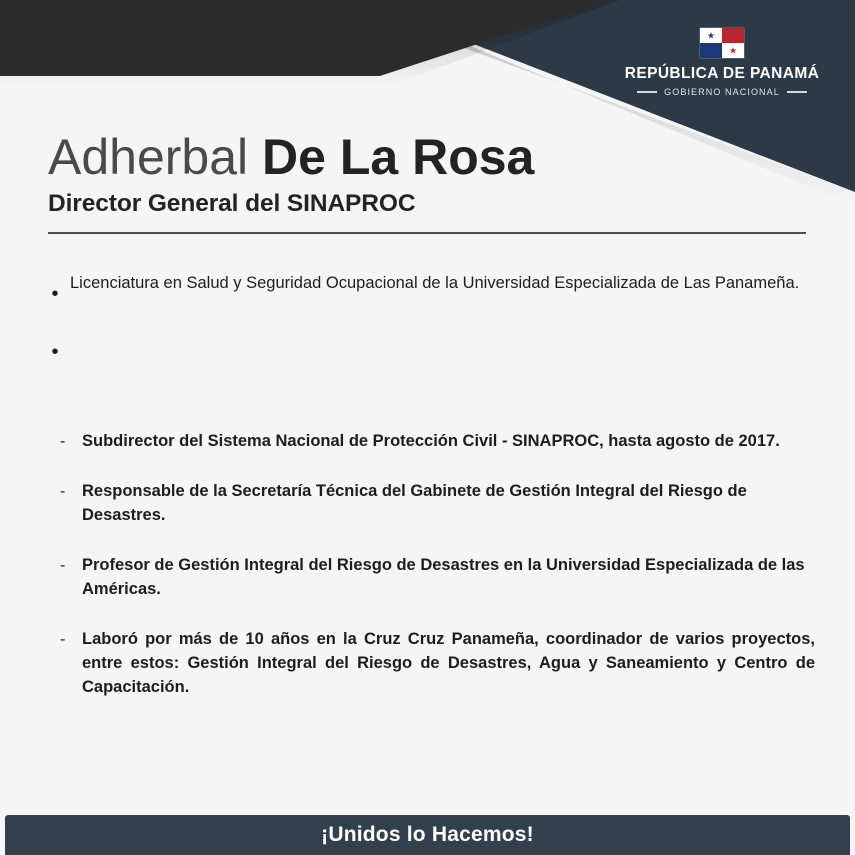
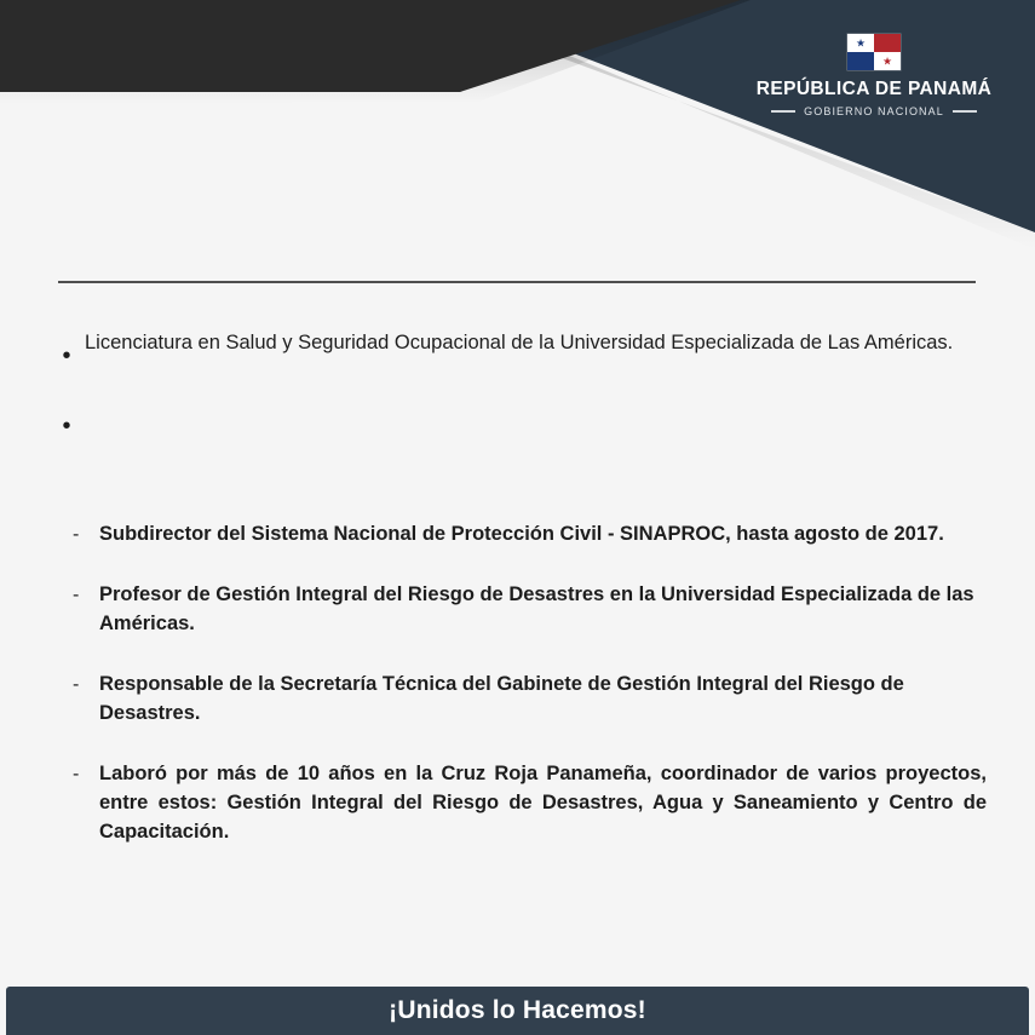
  ★
  ★
  REPÚBLICA DE PANAMÁ
  GOBIERNO NACIONAL
- Adherbal De La Rosa
- Director General del SINAPROC
  •
- Licenciatura en Salud y Seguridad Ocupacional de la Universidad Especializada de Las Panameña.
+ Licenciatura en Salud y Seguridad Ocupacional de la Universidad Especializada de Las Américas.
  •
  -
  Subdirector del Sistema Nacional de Protección Civil - SINAPROC, hasta agosto de 2017.
  -
- Responsable de la Secretaría Técnica del Gabinete de Gestión Integral del Riesgo de Desastres.
+ Profesor de Gestión Integral del Riesgo de Desastres en la Universidad Especializada de las Américas.
  -
- Profesor de Gestión Integral del Riesgo de Desastres en la Universidad Especializada de las Américas.
+ Responsable de la Secretaría Técnica del Gabinete de Gestión Integral del Riesgo de Desastres.
  -
- Laboró por más de 10 años en la Cruz Cruz Panameña, coordinador de varios proyectos, entre estos: Gestión Integral del Riesgo de Desastres, Agua y Saneamiento y Centro de Capacitación.
+ Laboró por más de 10 años en la Cruz Roja Panameña, coordinador de varios proyectos, entre estos: Gestión Integral del Riesgo de Desastres, Agua y Saneamiento y Centro de Capacitación.
  ¡Unidos lo Hacemos!
